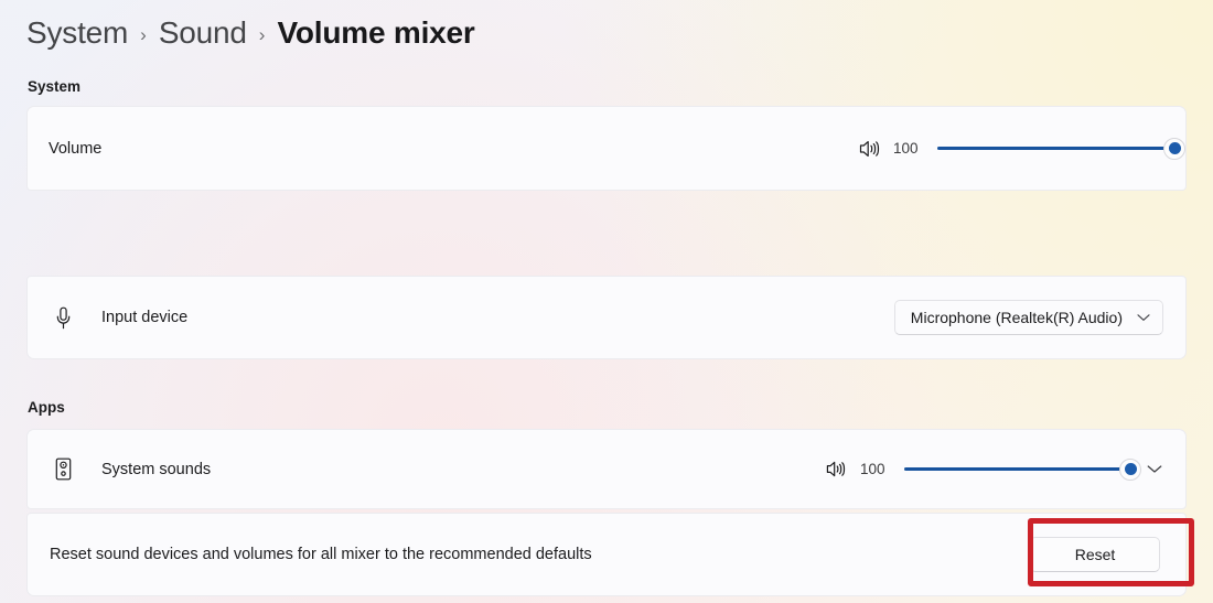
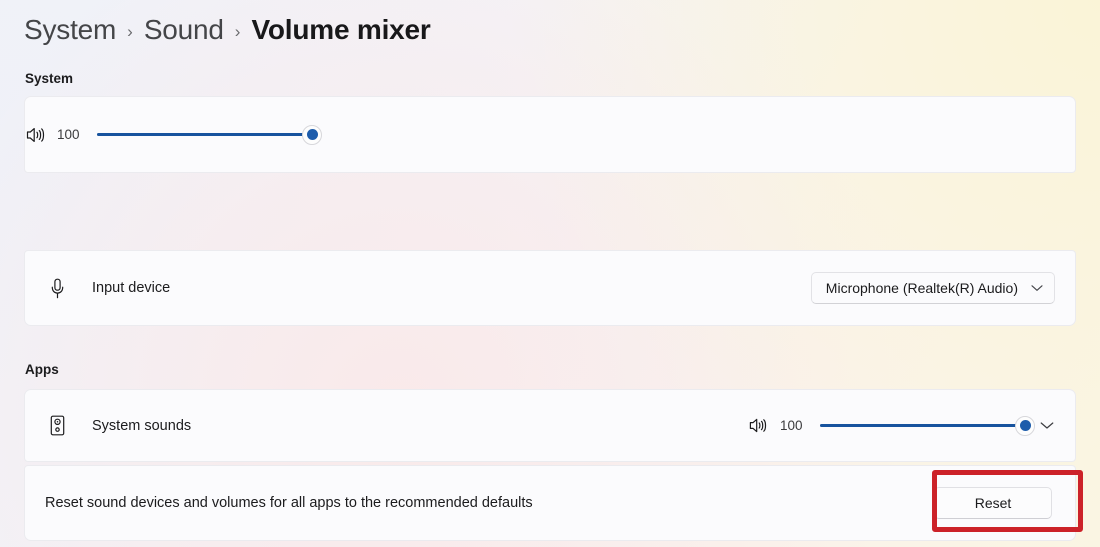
  System
  ›
  Sound
  ›
  Volume mixer
  System
- Volume
  100
  Input device
  Microphone (Realtek(R) Audio)
  Apps
  System sounds
  100
- Reset sound devices and volumes for all mixer to the recommended defaults
+ Reset sound devices and volumes for all apps to the recommended defaults
  Reset
